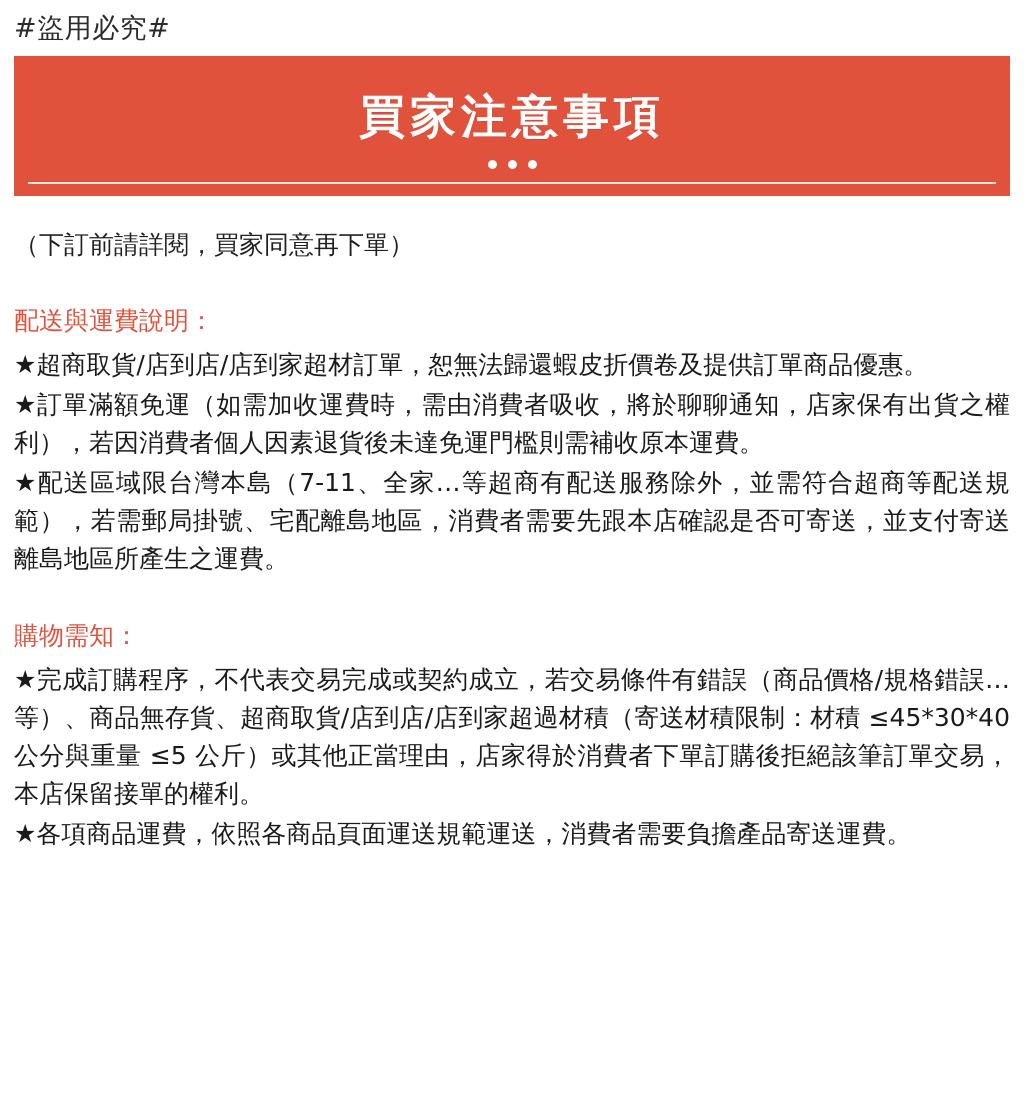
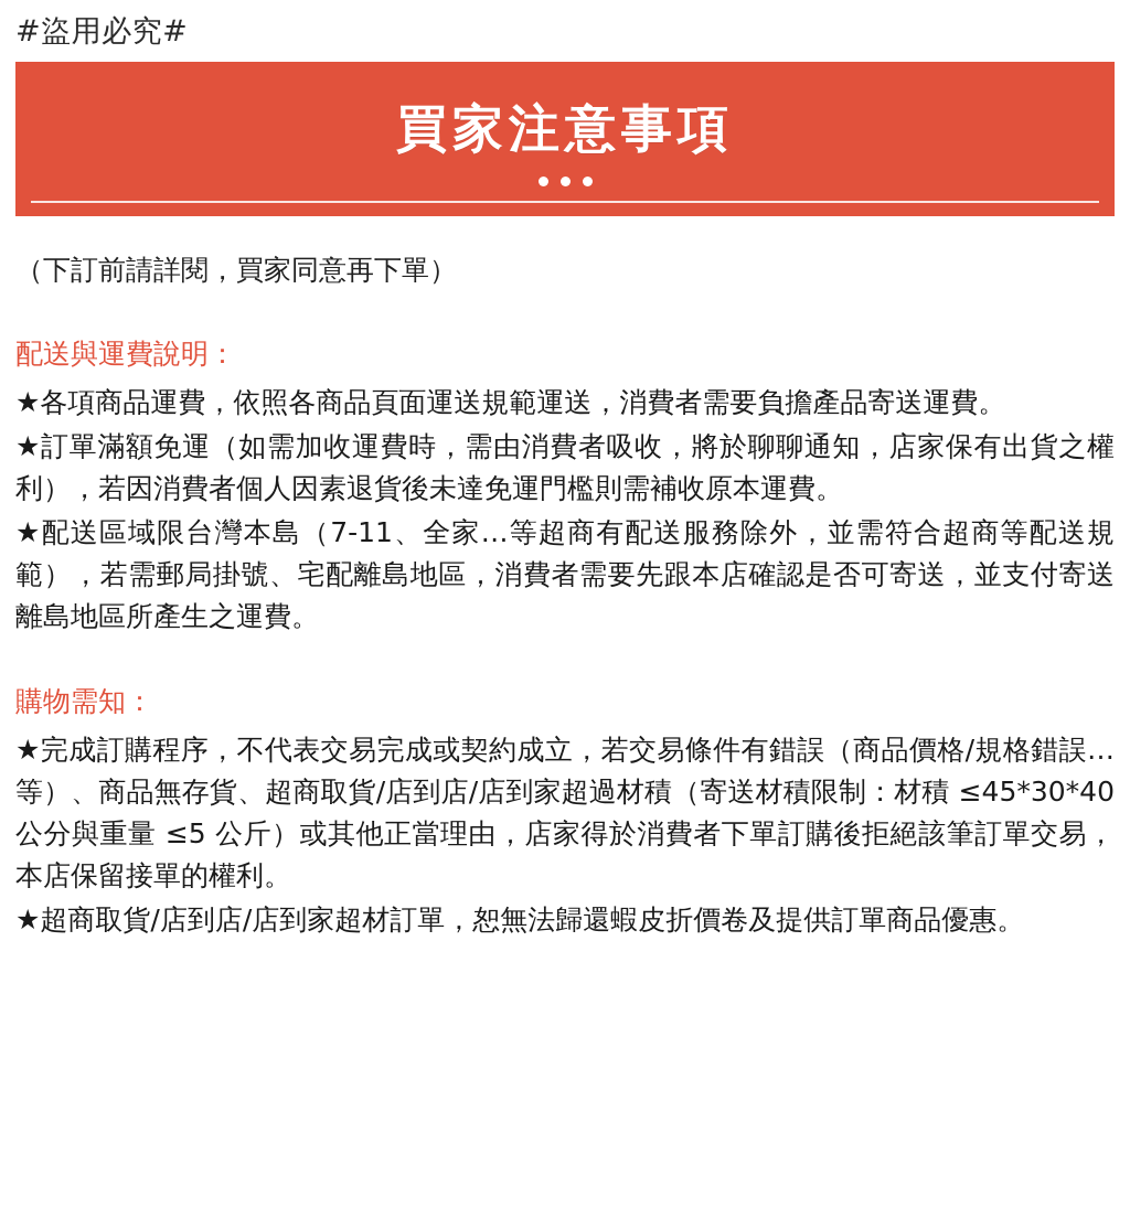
  #盜用必究#
  買家注意事項
  （下訂前請詳閱，買家同意再下單）
  配送與運費說明：
- ★超商取貨/店到店/店到家超材訂單，恕無法歸還蝦皮折價卷及提供訂單商品優惠。
+ ★各項商品運費，依照各商品頁面運送規範運送，消費者需要負擔產品寄送運費。
  ★訂單滿額免運（如需加收運費時，需由消費者吸收，將於聊聊通知，店家保有出貨之權利），若因消費者個人因素退貨後未達免運門檻則需補收原本運費。
  ★配送區域限台灣本島（7-11、全家…等超商有配送服務除外，並需符合超商等配送規範），若需郵局掛號、宅配離島地區，消費者需要先跟本店確認是否可寄送，並支付寄送離島地區所產生之運費。
  購物需知：
  ★完成訂購程序，不代表交易完成或契約成立，若交易條件有錯誤（商品價格/規格錯誤…等）、商品無存貨、超商取貨/店到店/店到家超過材積（寄送材積限制：材積 ≤45*30*40 公分與重量 ≤5 公斤）或其他正當理由，店家得於消費者下單訂購後拒絕該筆訂單交易，本店保留接單的權利。
- ★各項商品運費，依照各商品頁面運送規範運送，消費者需要負擔產品寄送運費。
+ ★超商取貨/店到店/店到家超材訂單，恕無法歸還蝦皮折價卷及提供訂單商品優惠。
